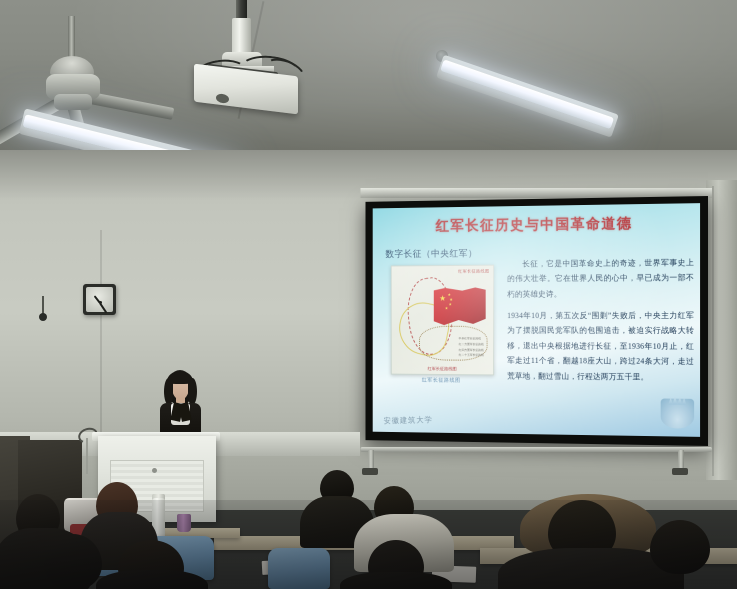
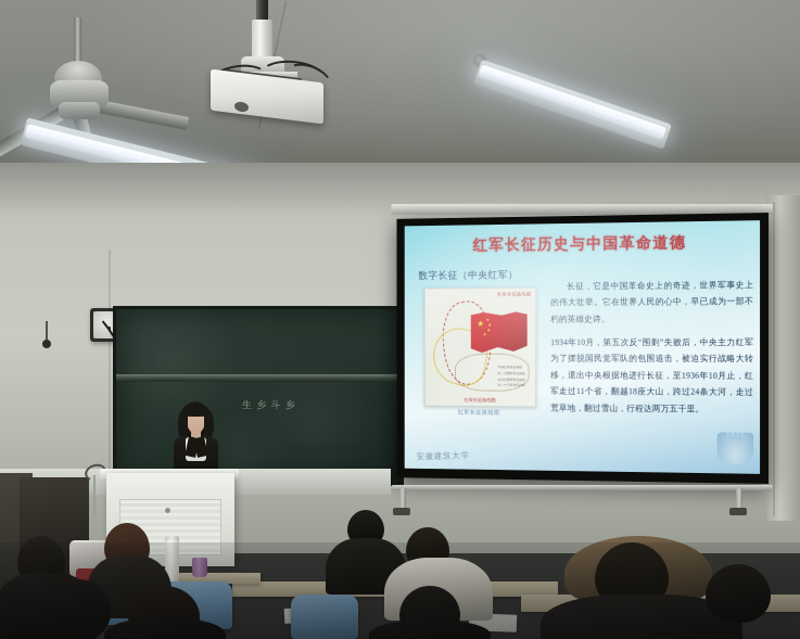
+ 生 乡 斗 乡
